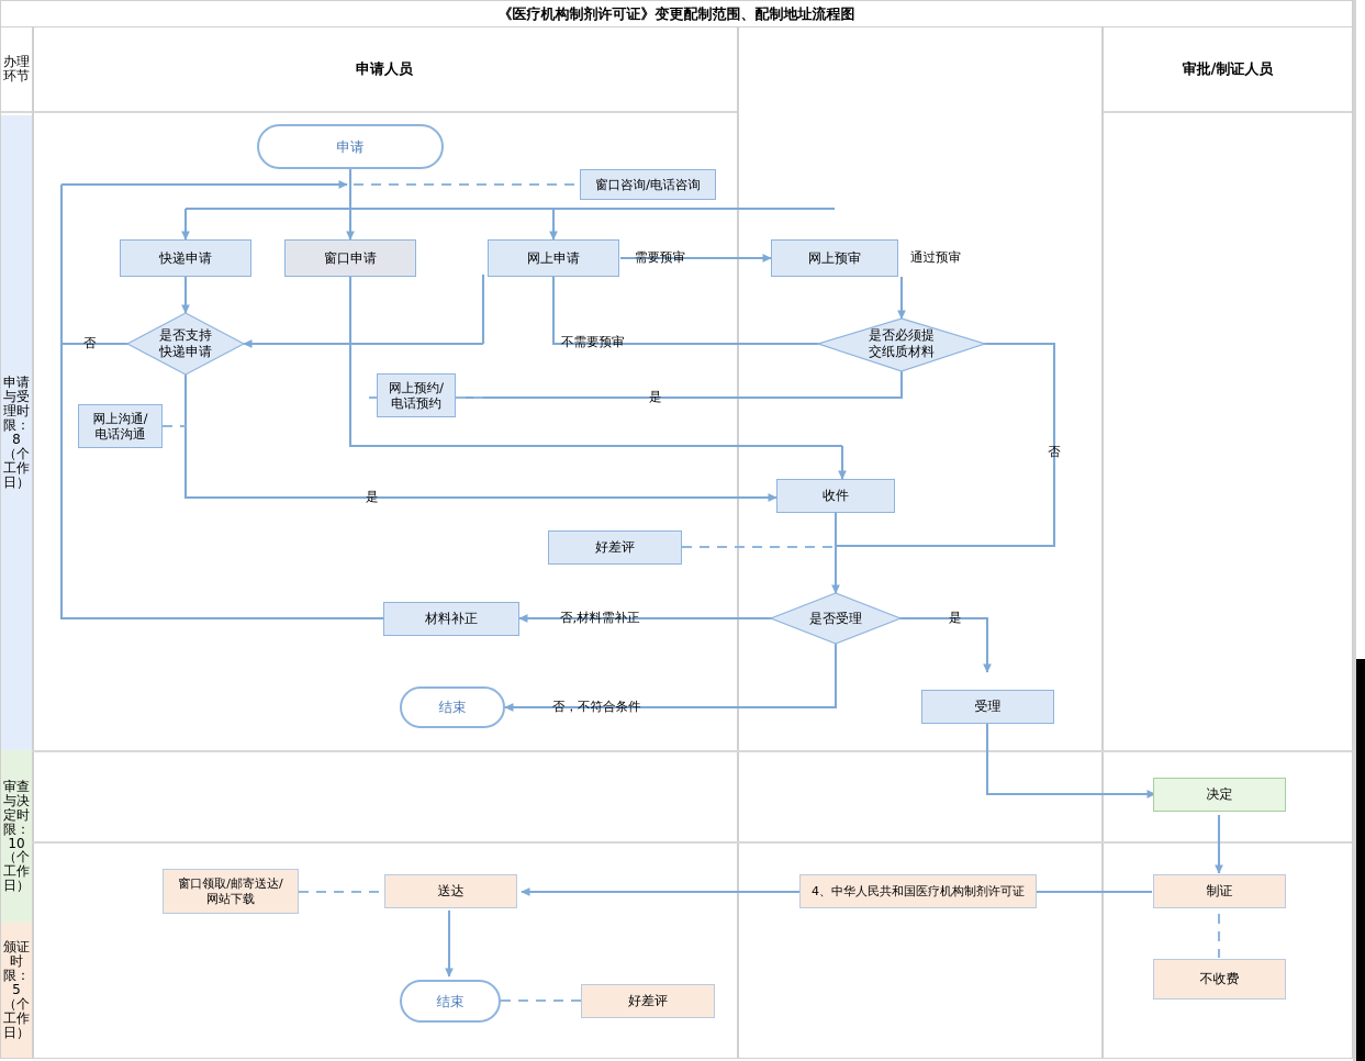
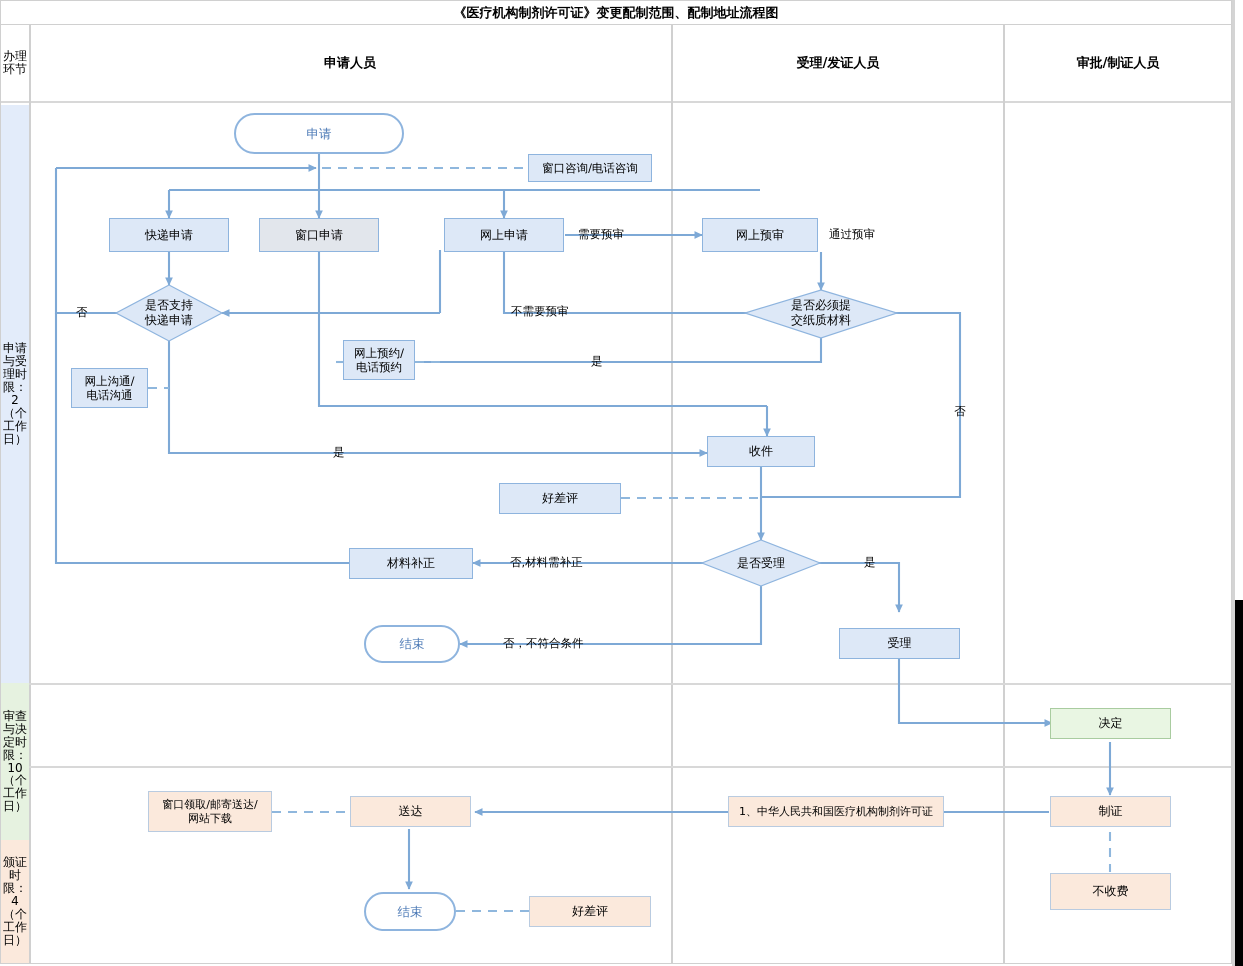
  《医疗机构制剂许可证》变更配制范围、配制地址流程图
  办理环节
  申请人员
+ 受理/发证人员
  审批/制证人员
- 申请与受理时限：8（个工作日）
+ 申请与受理时限：2（个工作日）
  审查与决定时限：10（个工作日）
- 颁证时限：5（个工作日）
+ 颁证时限：4（个工作日）
  申请
  窗口咨询/电话咨询
  快递申请
  窗口申请
  网上申请
  网上预审
  是否支持
  快递申请
  是否必须提
  交纸质材料
  网上预约/
  电话预约
  网上沟通/
  电话沟通
  收件
  好差评
  材料补正
  是否受理
  结束
  受理
  决定
  制证
  送达
- 4、中华人民共和国医疗机构制剂许可证
+ 1、中华人民共和国医疗机构制剂许可证
  窗口领取/邮寄送达/
  网站下载
  不收费
  结束
  好差评
  需要预审
  通过预审
  不需要预审
  否
  是
  是
  是
  否,材料需补正
  否，不符合条件
